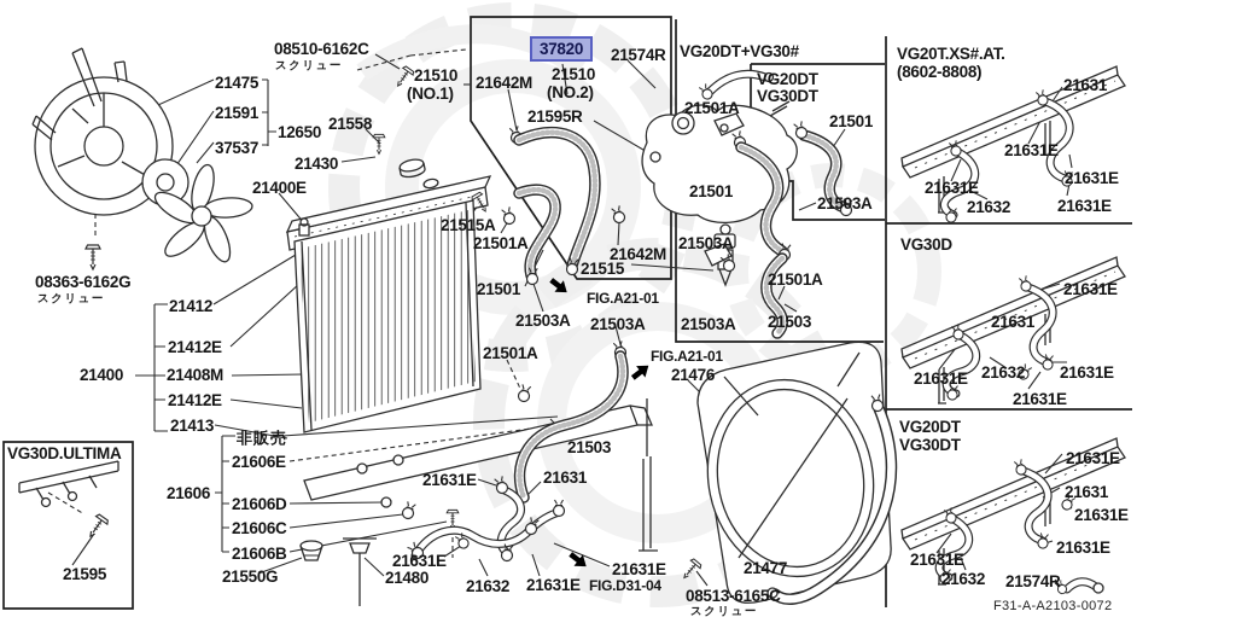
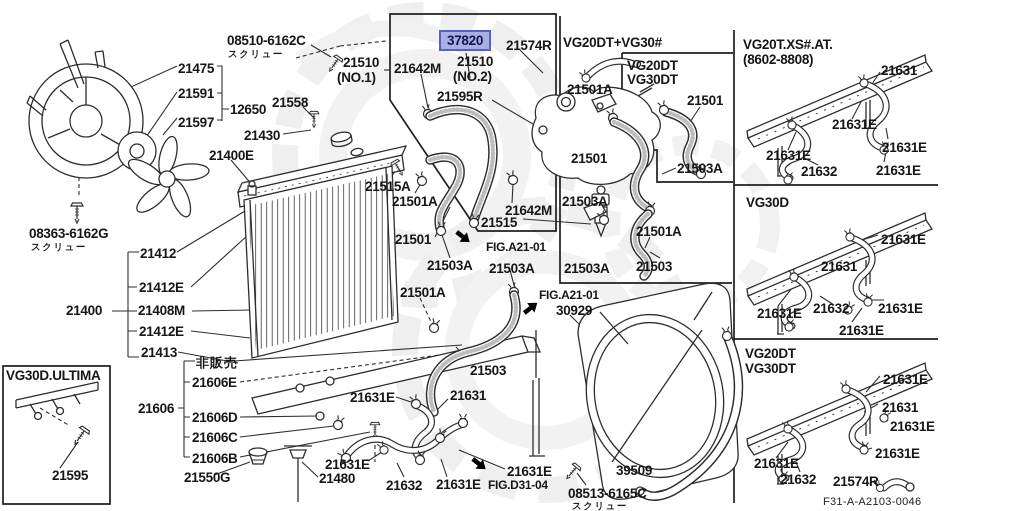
  08510-6162C
  スクリュー
  21475
  21591
- 37537
+ 21597
  08363-6162G
  スクリュー
  12650
  21558
  21430
  21400E
  21412
  21412E
  21400
  21408M
  21412E
  21413
  非販売
  21606E
  21606
  21606D
  21606C
  21606B
  21550G
  21480
  VG30D.ULTIMA
  21595
  21510
  (NO.1)
  21642M
  37820
  21510
  (NO.2)
  21574R
  21595R
  21642M
  21515
  21515A
  21501A
  21501
  21503A
  FIG.A21-01
  21503A
  21501A
  FIG.A21-01
- 21476
+ 30929
  21503
- 21477
+ 39509
  08513-6165C
  スクリュー
  21631E
  21631
  21632
  21631E
  FIG.D31-04
  21631E
  21631E
  VG20DT+VG30#
  VG20DT
  VG30DT
  21501A
  21501
  21501
  21503A
  21503A
  21501A
  21503A
  21503
  VG20T.XS#.AT.
  (8602-8808)
  21631
  21631E
  21631E
  21631E
  21632
  21631E
  VG30D
  21631E
  21631
  21631E
  21632
  21631E
  21631E
  VG20DT
  VG30DT
  21631E
  21631
  21631E
  21631E
  21631E
  21632
  21574R
- F31-A-A2103-0072
+ F31-A-A2103-0046
